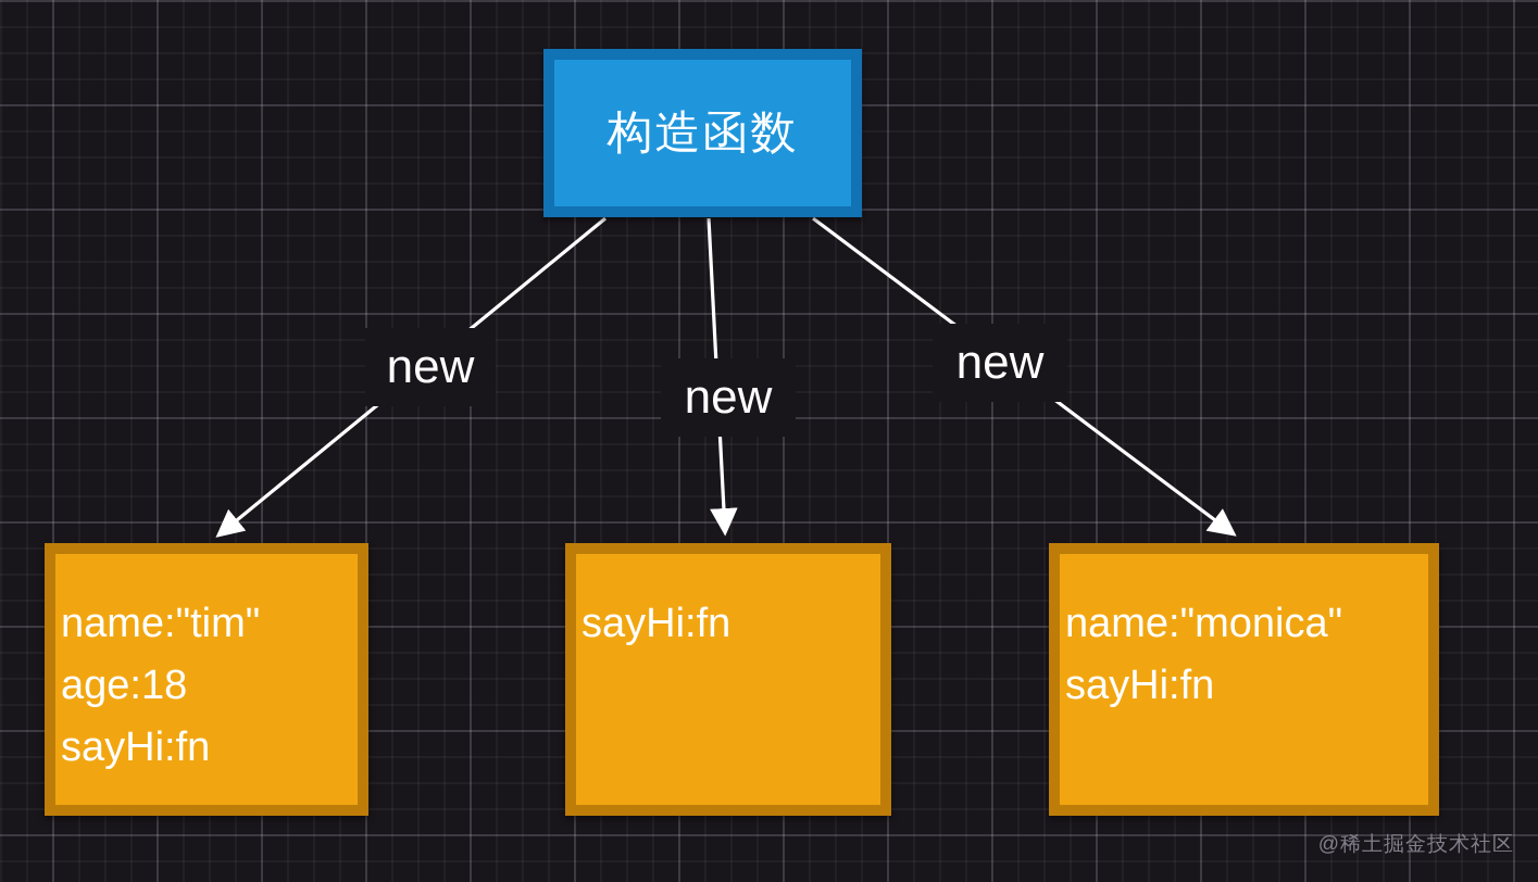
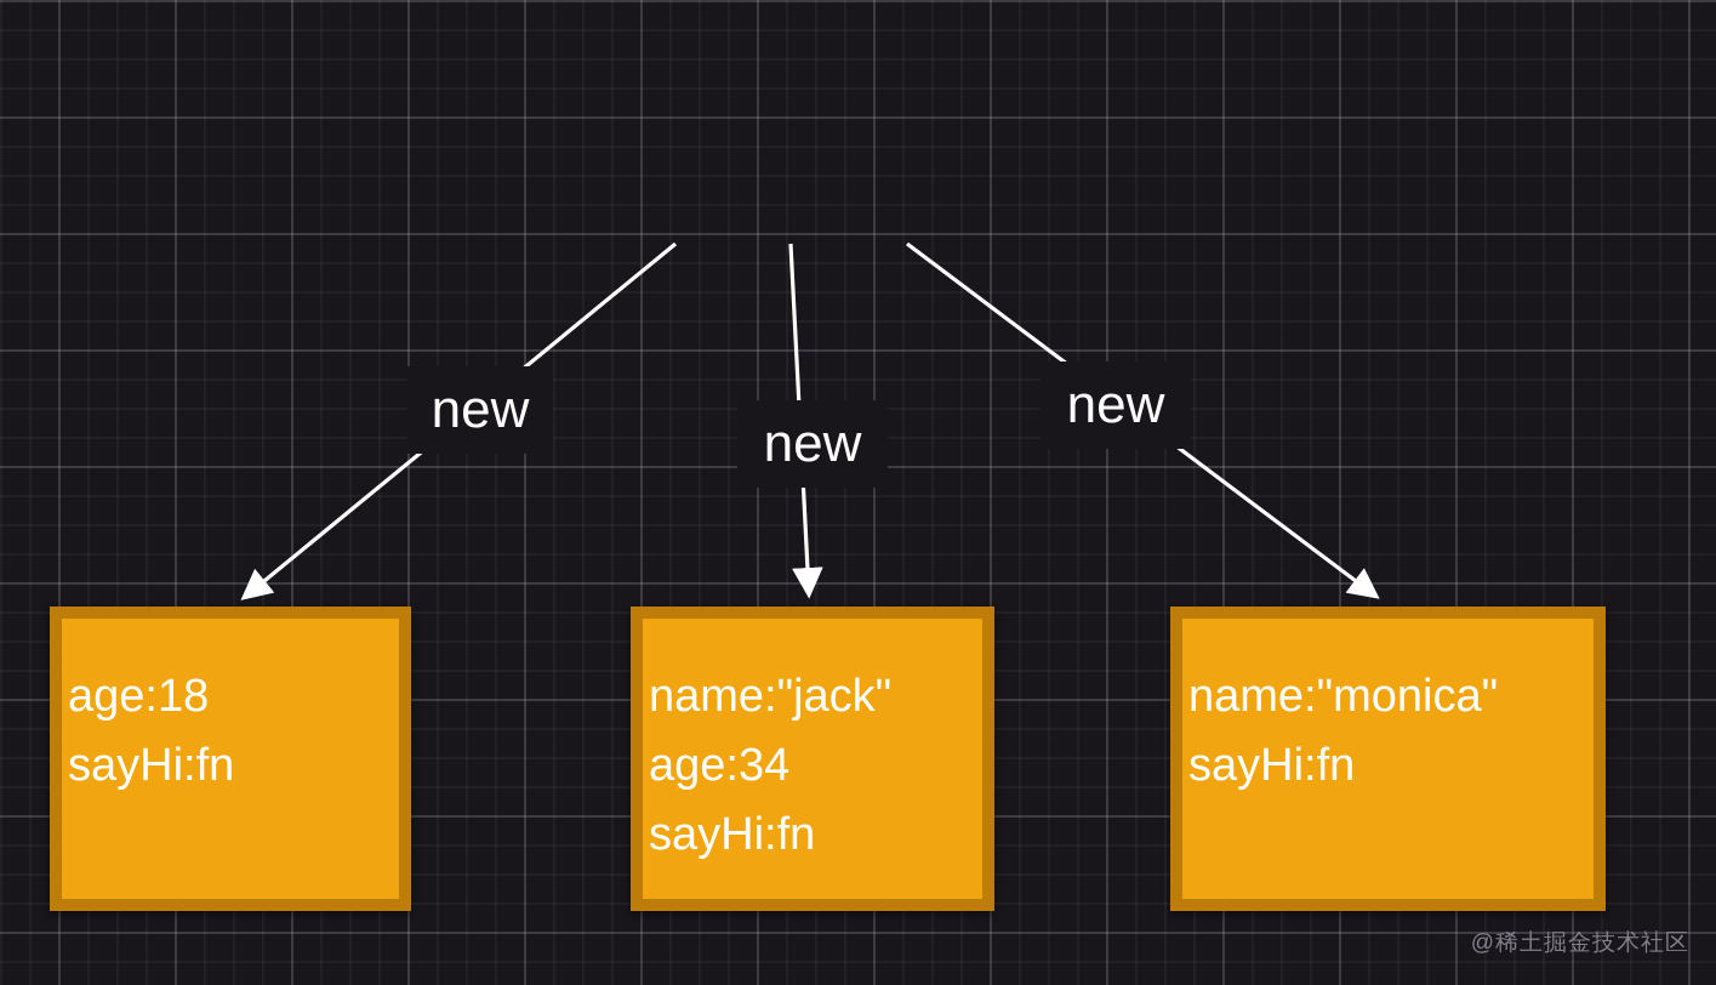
  new
  new
  new
- 构造函数
- name:"tim"
  age:18
  sayHi:fn
+ name:"jack"
+ age:34
  sayHi:fn
  name:"monica"
  sayHi:fn
  @稀土掘金技术社区
